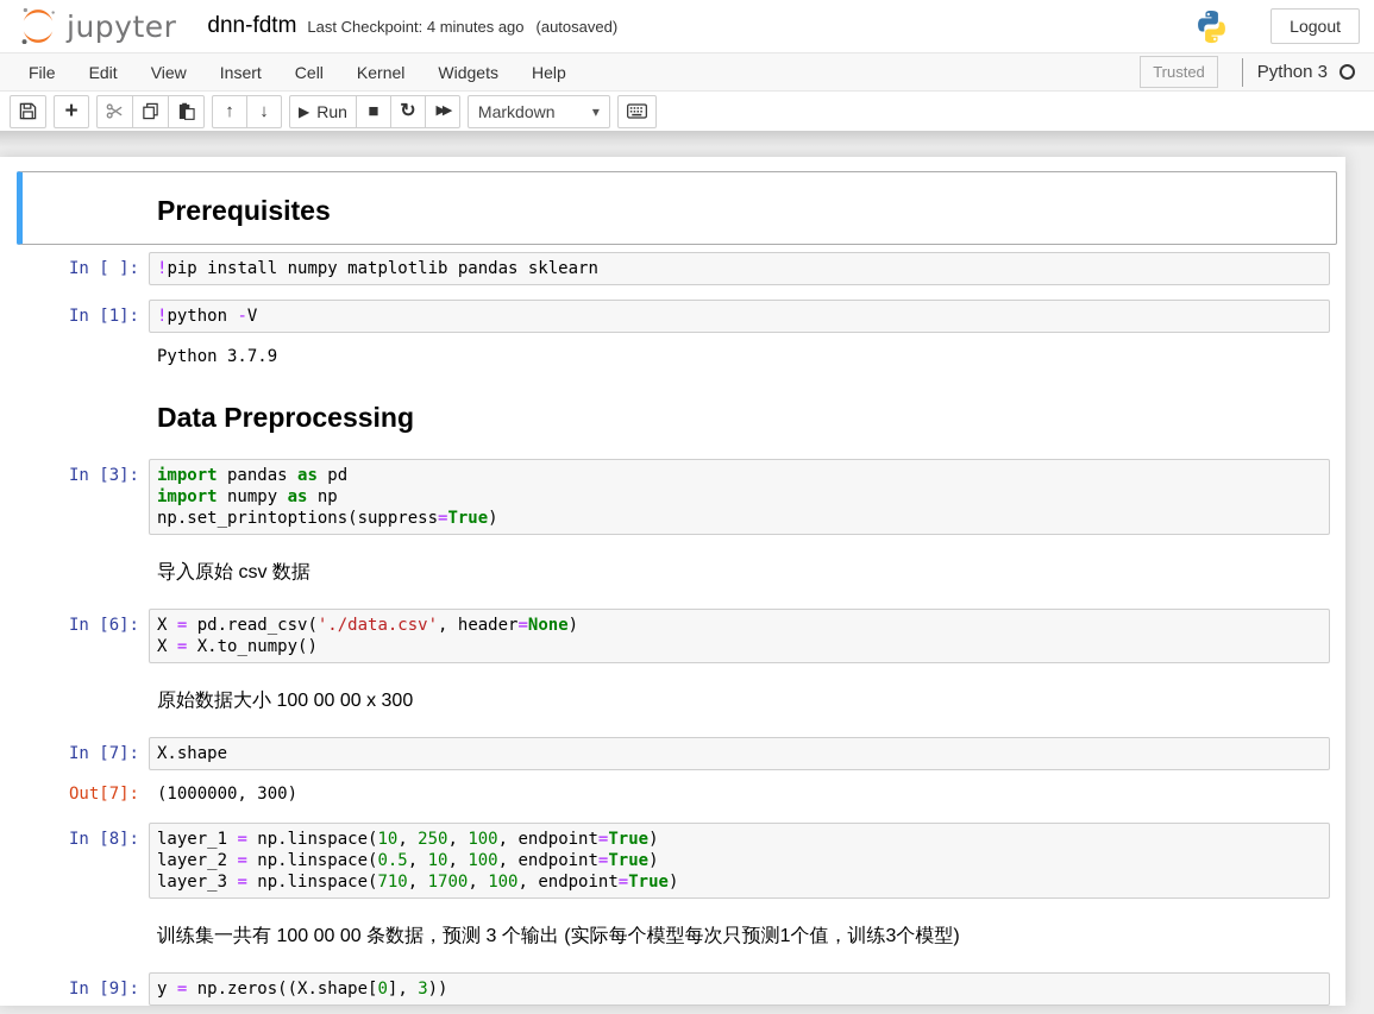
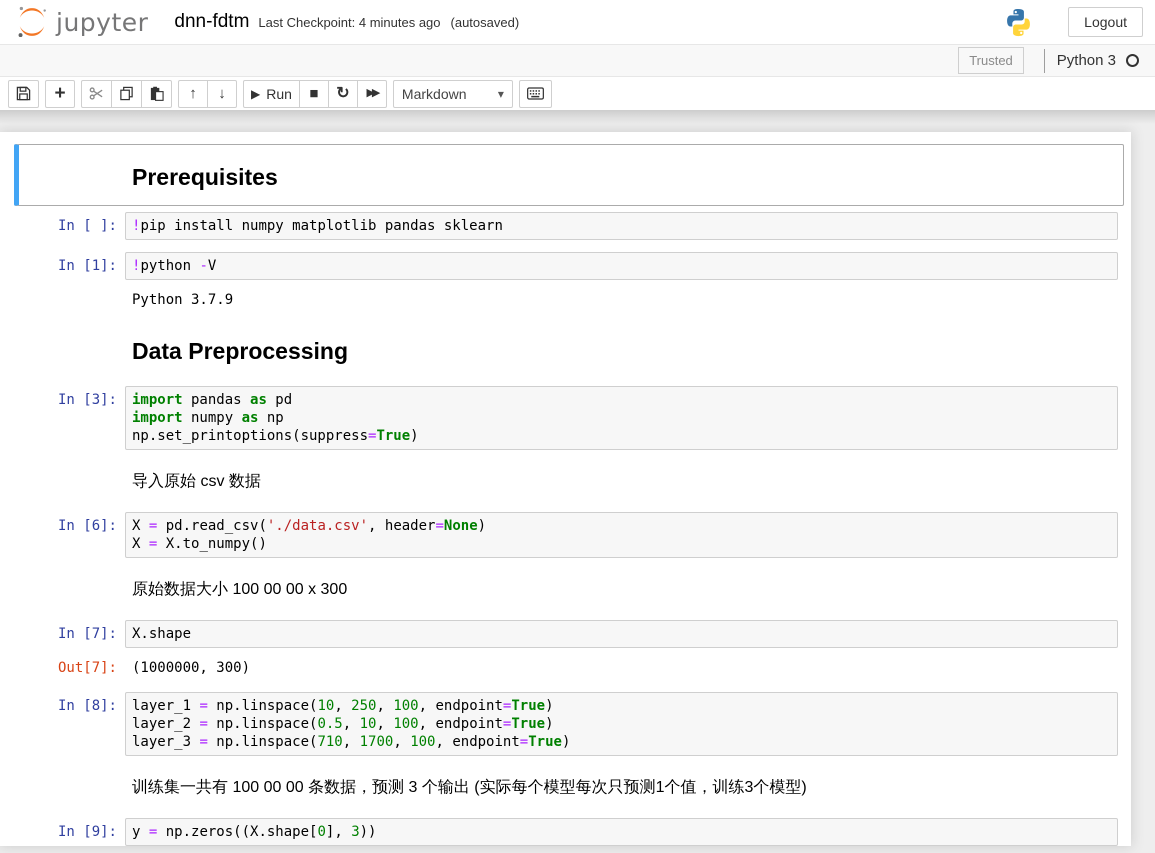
  jupyter
  dnn-fdtm
  Last Checkpoint: 4 minutes ago
  (autosaved)
  Logout
- File
- Edit
- View
- Insert
- Cell
- Kernel
- Widgets
- Help
  Trusted
  Python 3
  +
  ↑
  ↓
  ▶
  Run
  ■
  ↻
  ▶▶
  Markdown
  ▾
  Prerequisites
  In [ ]:
  !pip install numpy matplotlib pandas sklearn
  In [1]:
  !python -V
  Python 3.7.9
  Data Preprocessing
  In [3]:
  import pandas as pd
  import numpy as np
  np.set_printoptions(suppress=True)
  导入原始 csv 数据
  In [6]:
  X = pd.read_csv('./data.csv', header=None)
  X = X.to_numpy()
  原始数据大小 100 00 00 x 300
  In [7]:
  X.shape
  Out[7]:
  (1000000, 300)
  In [8]:
  layer_1 = np.linspace(10, 250, 100, endpoint=True)
  layer_2 = np.linspace(0.5, 10, 100, endpoint=True)
  layer_3 = np.linspace(710, 1700, 100, endpoint=True)
  训练集一共有 100 00 00 条数据，预测 3 个输出 (实际每个模型每次只预测1个值，训练3个模型)
  In [9]:
  y = np.zeros((X.shape[0], 3))
